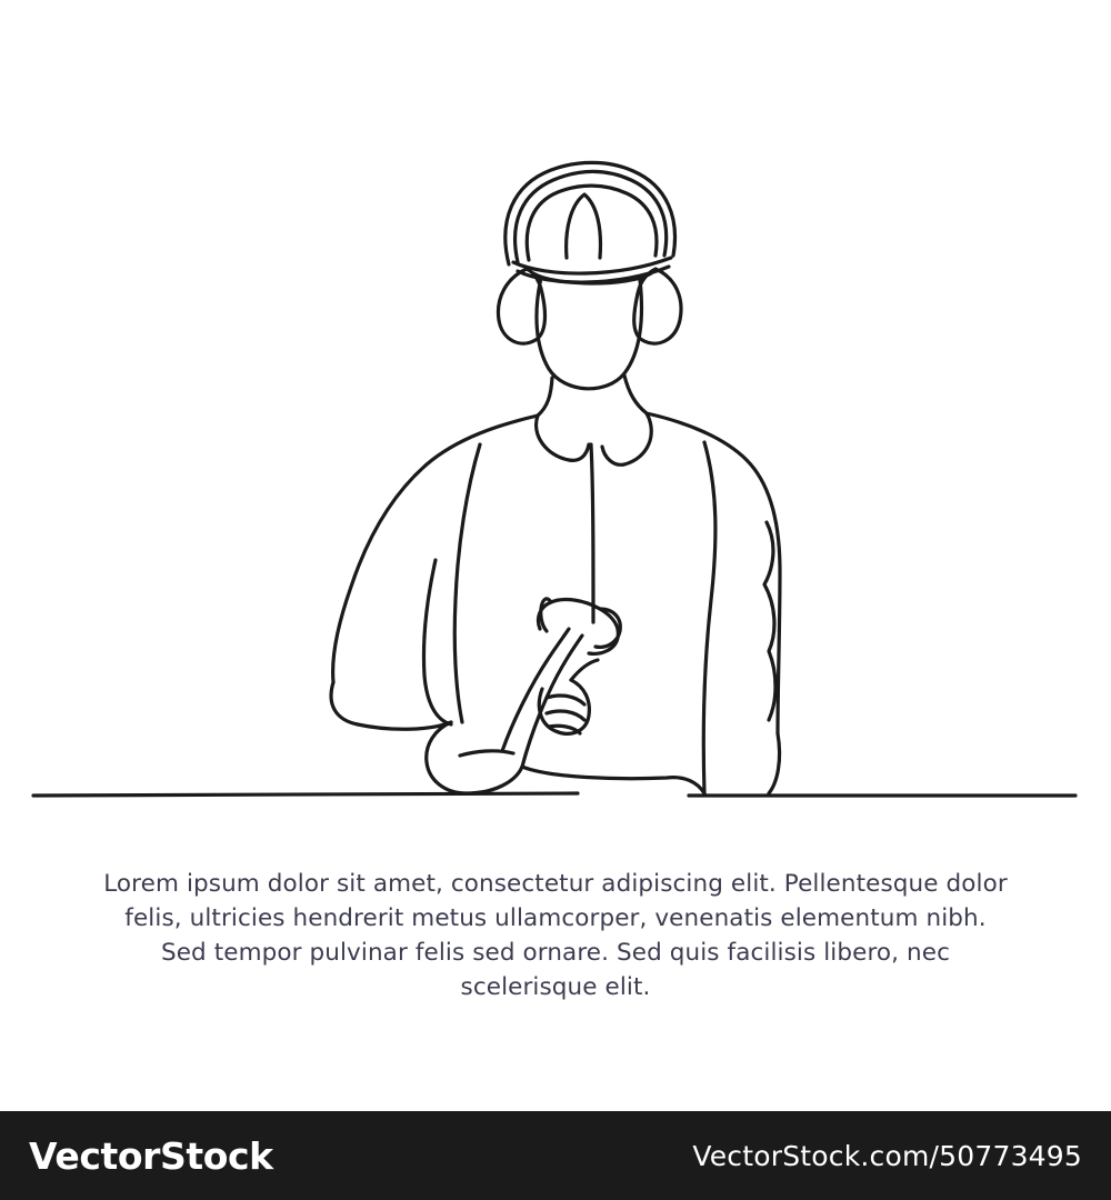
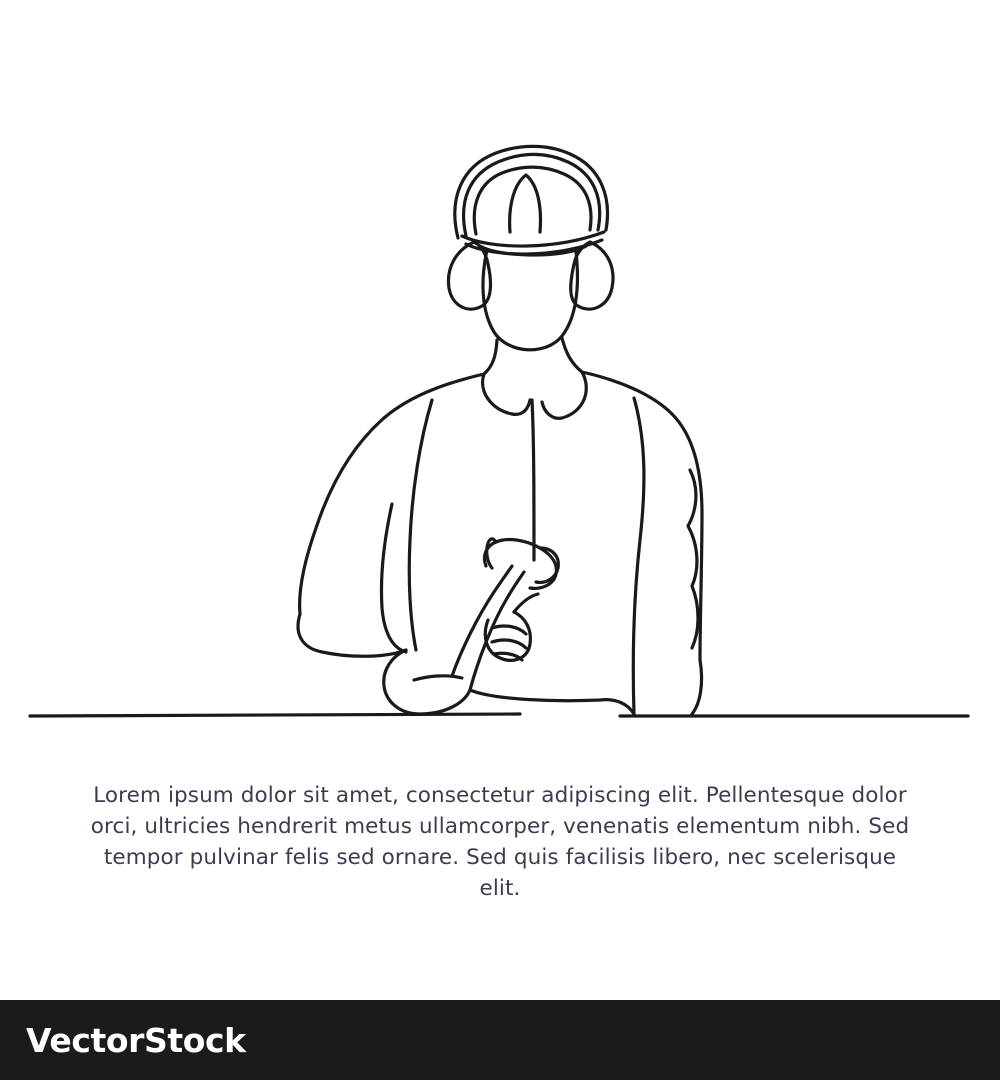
- Lorem ipsum dolor sit amet, consectetur adipiscing elit. Pellentesque dolor felis, ultricies hendrerit metus ullamcorper, venenatis elementum nibh. Sed tempor pulvinar felis sed ornare. Sed quis facilisis libero, nec scelerisque elit.
+ Lorem ipsum dolor sit amet, consectetur adipiscing elit. Pellentesque dolor orci, ultricies hendrerit metus ullamcorper, venenatis elementum nibh. Sed tempor pulvinar felis sed ornare. Sed quis facilisis libero, nec scelerisque elit.
  VectorStock
- VectorStock.com/50773495
